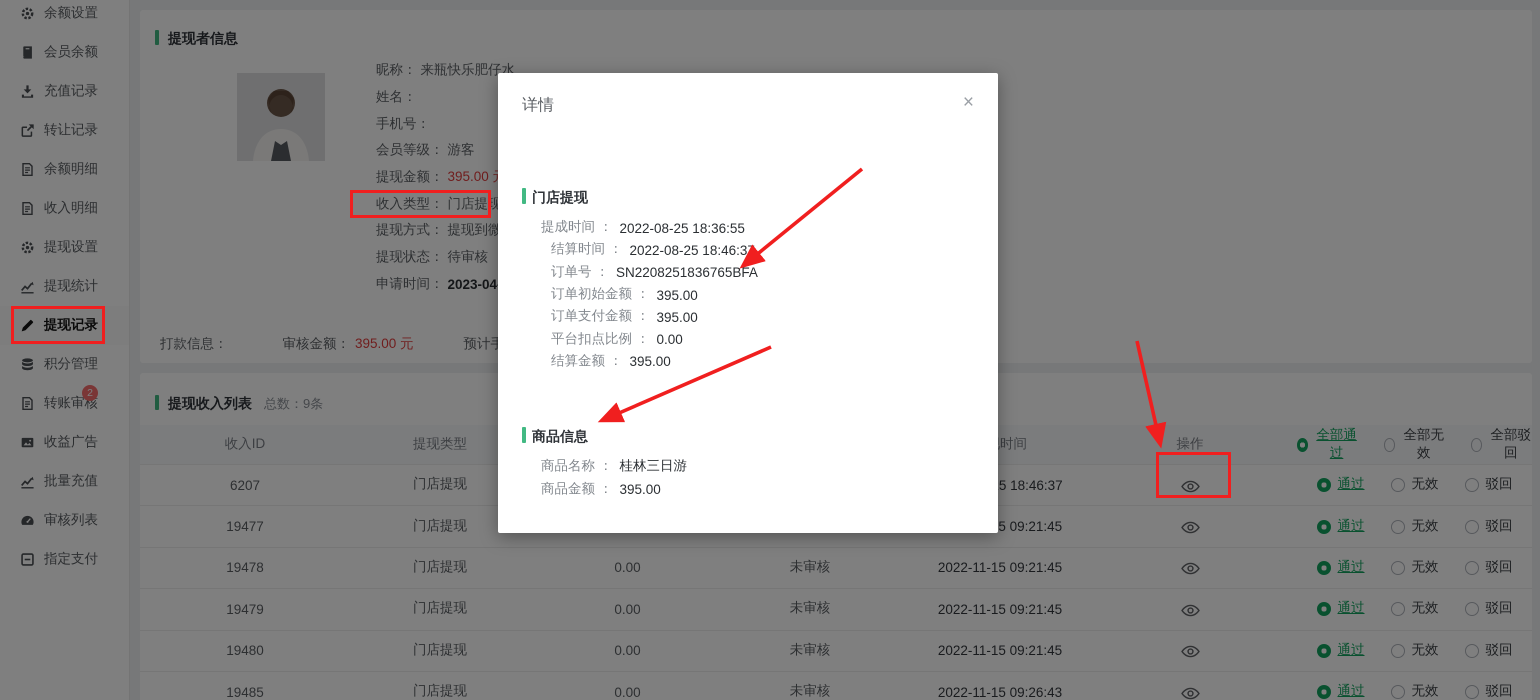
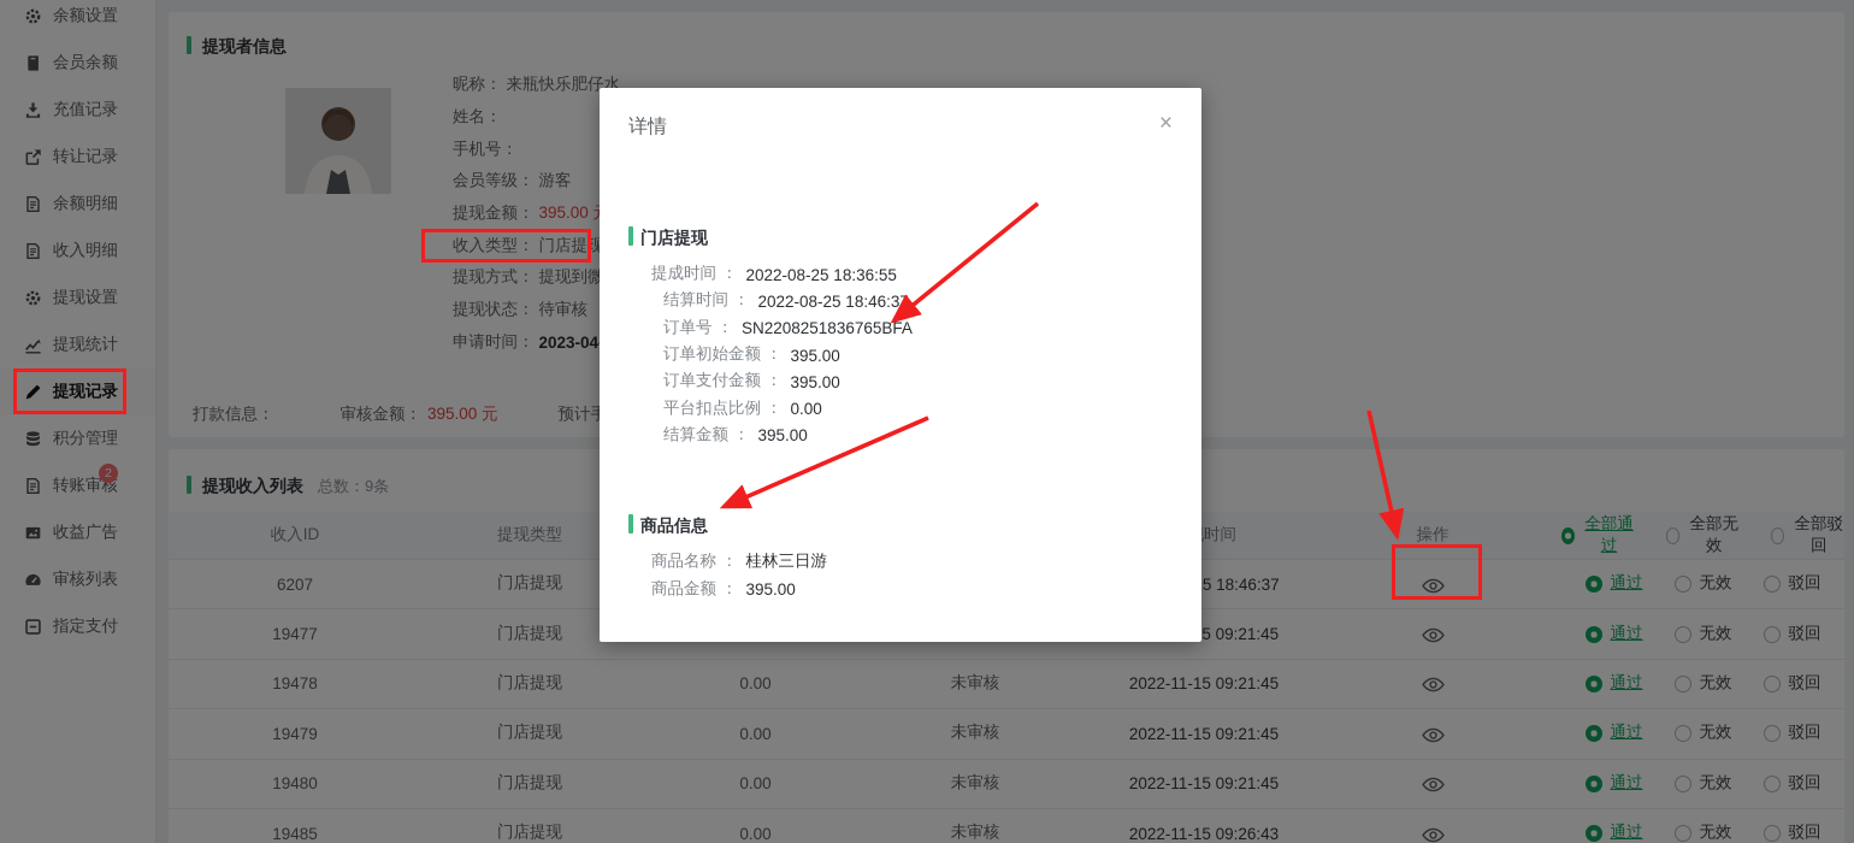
  余额设置
  会员余额
  充值记录
  转让记录
  余额明细
  收入明细
  提现设置
  提现统计
  提现记录
  积分管理
  转账审核
  2
  收益广告
- 批量充值
  审核列表
  指定支付
  提现者信息
  昵称：
  来瓶快乐肥仔水
  姓名：
  手机号：
  会员等级：
  游客
  提现金额：
  395.00
  收入类型：
  门店提现
  提现方式：
  提现到微
  提现状态：
  待审核
  申请时间：
  2023-04
  打款信息：
  审核金额：
  395.00 元
  提现收入列表 总数：9条
  收入ID
  提现类型
  操作
  全部通过
  全部无效
  全部驳回
  6207
  门店提现
  通过
  无效
  驳回
  19477
  门店提现
  通过
  无效
  驳回
  19478
  门店提现
  0.00
  未审核
  2022-11-15 09:21:45
  通过
  无效
  驳回
  19479
  门店提现
  0.00
  未审核
  2022-11-15 09:21:45
  通过
  无效
  驳回
  19480
  门店提现
  0.00
  未审核
  2022-11-15 09:21:45
  通过
  无效
  驳回
  19485
  门店提现
  0.00
  未审核
  2022-11-15 09:26:43
  通过
  无效
  驳回
  详情
  ×
  门店提现
  提成时间
  ：
  2022-08-25 18:36:55
  结算时间
  ：
  2022-08-25 18:46:37
  订单号
  ：
  SN2208251836765BFA
  订单初始金额
  ：
  395.00
  订单支付金额
  ：
  395.00
  平台扣点比例
  ：
  0.00
  结算金额
  ：
  395.00
  商品信息
  商品名称
  ：
  桂林三日游
  商品金额
  ：
  395.00
